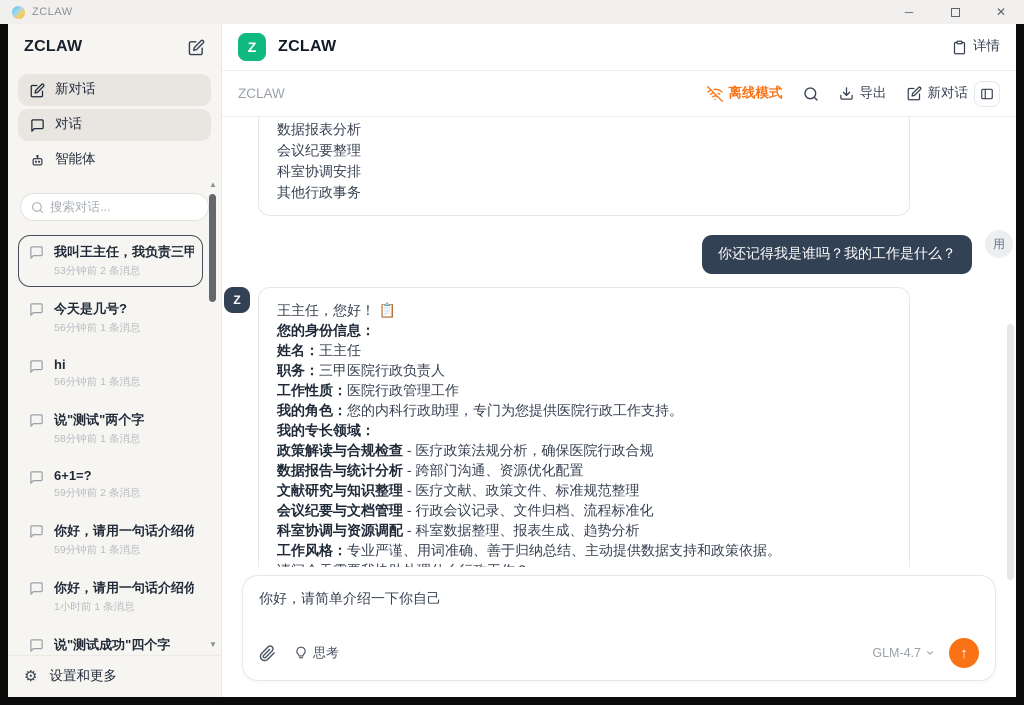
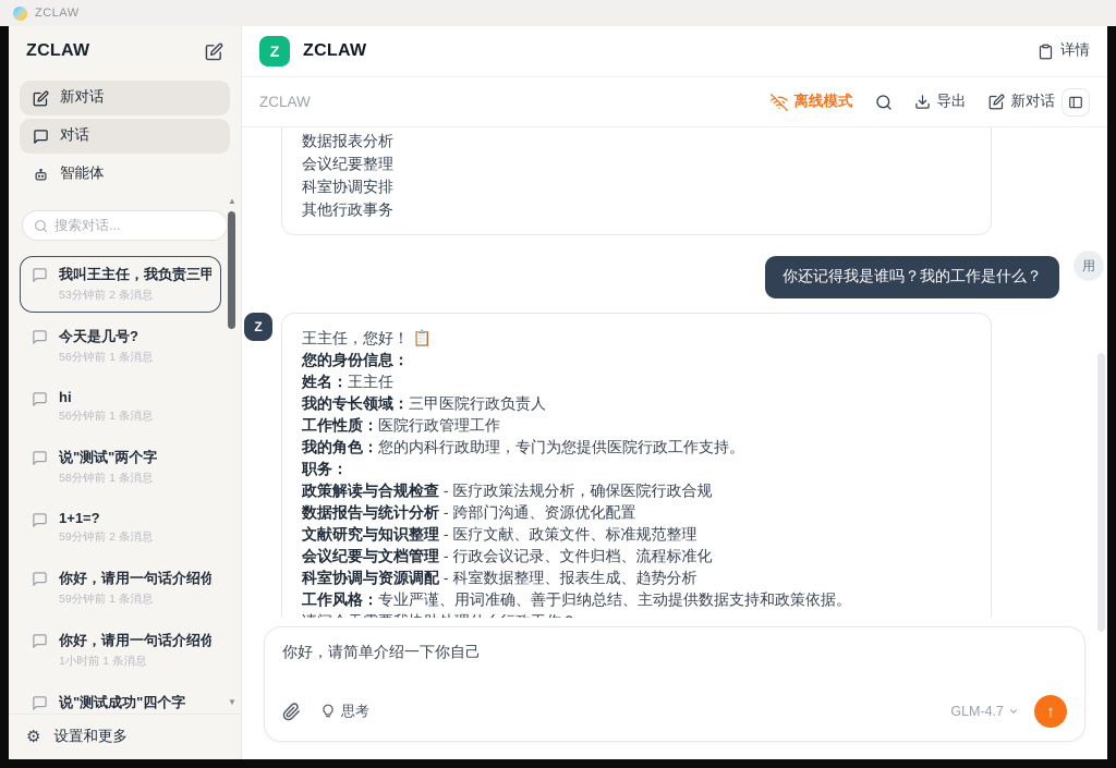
  ZCLAW
- ─
- ✕
  ZCLAW
  新对话
  对话
  智能体
  搜索对话...
  我叫王主任，我负责三甲
  53分钟前 2 条消息
  今天是几号?
  56分钟前 1 条消息
  hi
  56分钟前 1 条消息
  说"测试"两个字
  58分钟前 1 条消息
- 6+1=?
+ 1+1=?
  59分钟前 2 条消息
  你好，请用一句话介绍你
  59分钟前 1 条消息
  你好，请用一句话介绍你
  1小时前 1 条消息
  说"测试成功"四个字
  ▲
  ▼
  ⚙
  设置和更多
  Z
  ZCLAW
  详情
  ZCLAW
  离线模式
  导出
  新对话
  数据报表分析
  会议纪要整理
  科室协调安排
  其他行政事务
  你还记得我是谁吗？我的工作是什么？
  用
  Z
  王主任，您好！ 📋
  您的身份信息：
  姓名：王主任
- 职务：三甲医院行政负责人
+ 我的专长领域：三甲医院行政负责人
  工作性质：医院行政管理工作
  我的角色：您的内科行政助理，专门为您提供医院行政工作支持。
- 我的专长领域：
+ 职务：
  政策解读与合规检查 - 医疗政策法规分析，确保医院行政合规
  数据报告与统计分析 - 跨部门沟通、资源优化配置
  文献研究与知识整理 - 医疗文献、政策文件、标准规范整理
  会议纪要与文档管理 - 行政会议记录、文件归档、流程标准化
  科室协调与资源调配 - 科室数据整理、报表生成、趋势分析
  工作风格：专业严谨、用词准确、善于归纳总结、主动提供数据支持和政策依据。
  你好，请简单介绍一下你自己
  思考
  GLM-4.7
  ↑
